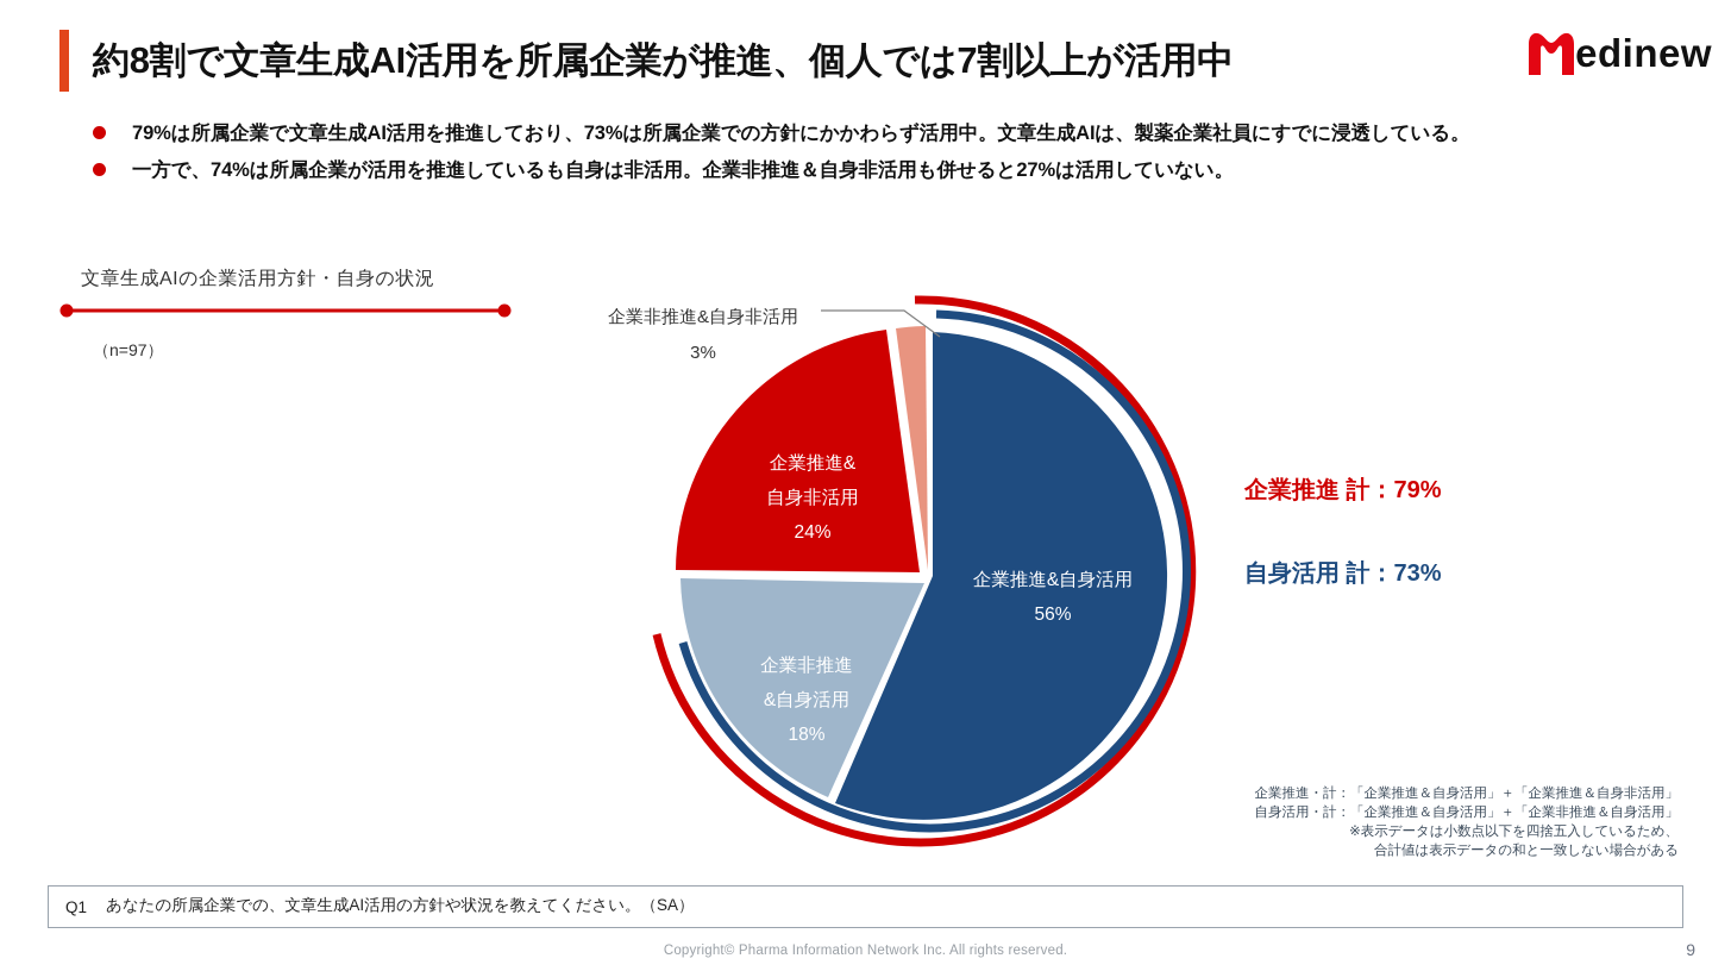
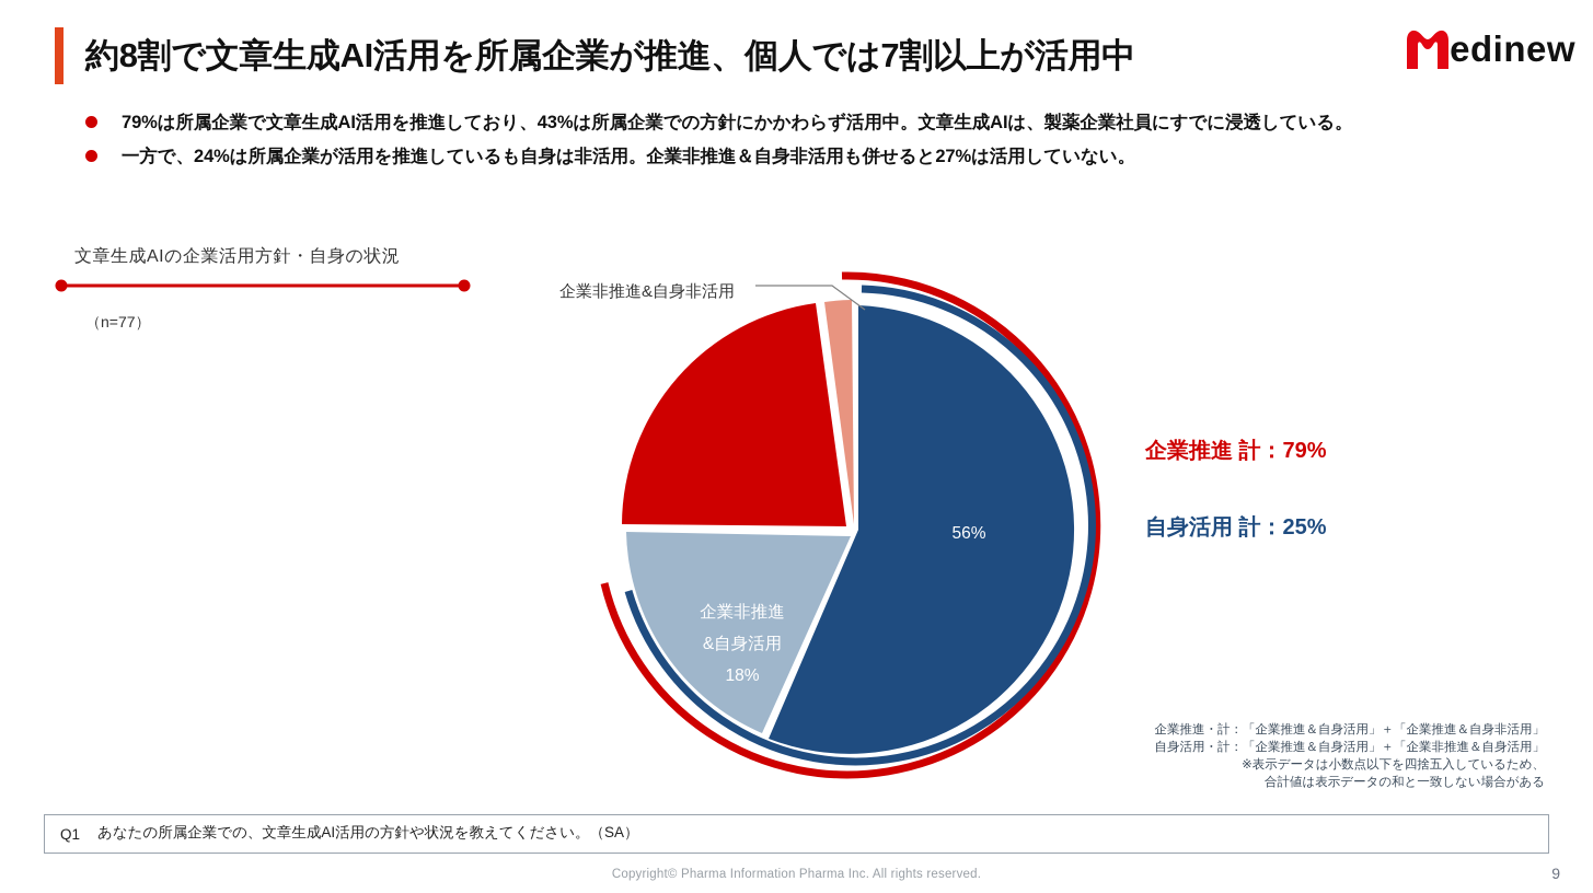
  約8割で文章生成AI活用を所属企業が推進、個人では7割以上が活用中
  edinew
- 79%は所属企業で文章生成AI活用を推進しており、73%は所属企業での方針にかかわらず活用中。文章生成AIは、製薬企業社員にすでに浸透している。
+ 79%は所属企業で文章生成AI活用を推進しており、43%は所属企業での方針にかかわらず活用中。文章生成AIは、製薬企業社員にすでに浸透している。
- 一方で、74%は所属企業が活用を推進しているも自身は非活用。企業非推進＆自身非活用も併せると27%は活用していない。
+ 一方で、24%は所属企業が活用を推進しているも自身は非活用。企業非推進＆自身非活用も併せると27%は活用していない。
  文章生成AIの企業活用方針・自身の状況
- （n=97）
+ （n=77）
  企業非推進&自身非活用
- 3%
- 企業推進&自身活用
  56%
- 企業推進&
- 自身非活用
- 24%
  企業非推進
  &自身活用
  18%
  企業推進 計：79%
- 自身活用 計：73%
+ 自身活用 計：25%
  企業推進・計：「企業推進＆自身活用」＋「企業推進＆自身非活用」
  自身活用・計：「企業推進＆自身活用」＋「企業非推進＆自身活用」
  ※表示データは小数点以下を四捨五入しているため、
  合計値は表示データの和と一致しない場合がある
  Q1
  あなたの所属企業での、文章生成AI活用の方針や状況を教えてください。（SA）
- Copyright© Pharma Information Network Inc. All rights reserved.
+ Copyright© Pharma Information Pharma Inc. All rights reserved.
  9
